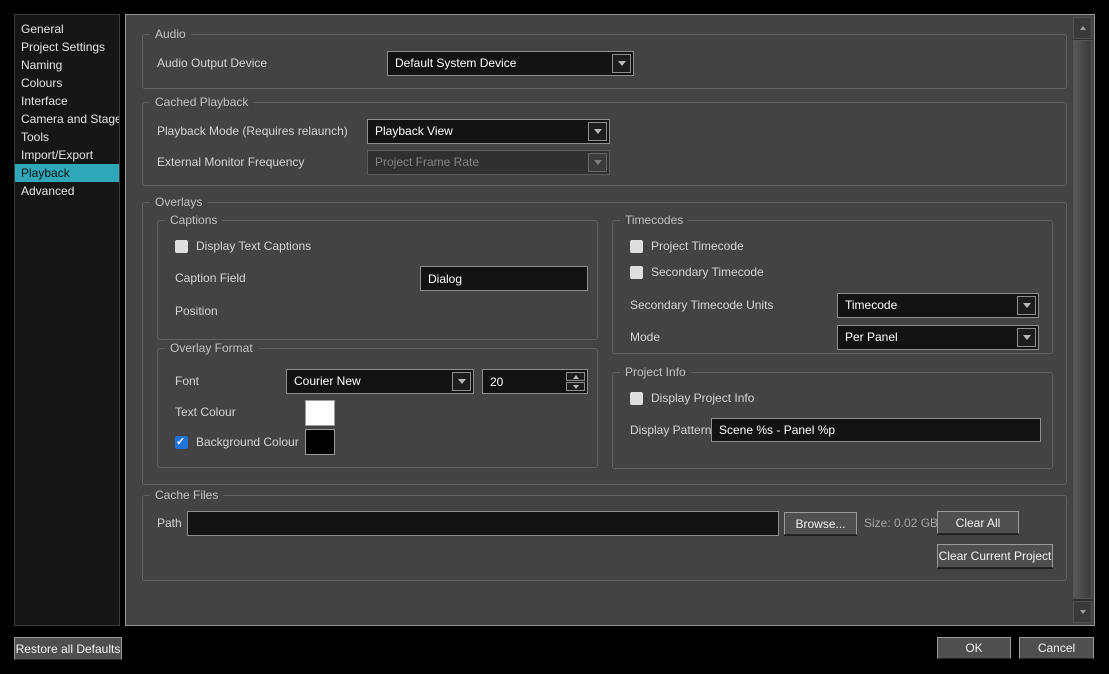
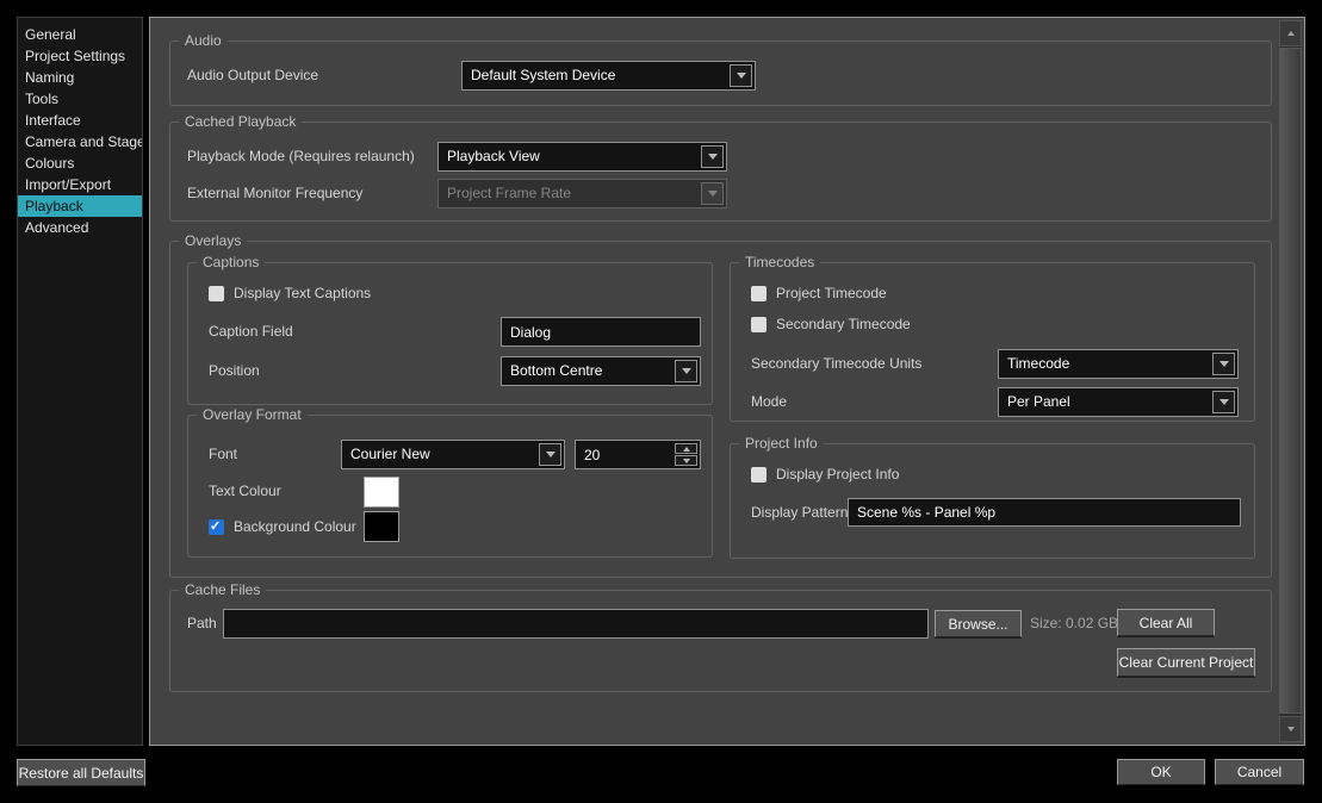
  General
  Project Settings
  Naming
- Colours
+ Tools
  Interface
  Camera and Stage
- Tools
+ Colours
  Import/Export
  Playback
  Advanced
  Audio
  Audio Output Device
  Default System Device
  Cached Playback
  Playback Mode (Requires relaunch)
  Playback View
  External Monitor Frequency
  Project Frame Rate
  Overlays
  Captions
  Display Text Captions
  Caption Field
  Dialog
  Position
+ Bottom Centre
  Overlay Format
  Font
  Courier New
  20
  Text Colour
  Background Colour
  Timecodes
  Project Timecode
  Secondary Timecode
  Secondary Timecode Units
  Timecode
  Mode
  Per Panel
  Project Info
  Display Project Info
  Display Pattern
  Scene %s - Panel %p
  Cache Files
  Path
  Browse...
  Size: 0.02 GB
  Clear All
  Clear Current Project
  Restore all Defaults
  OK
  Cancel
